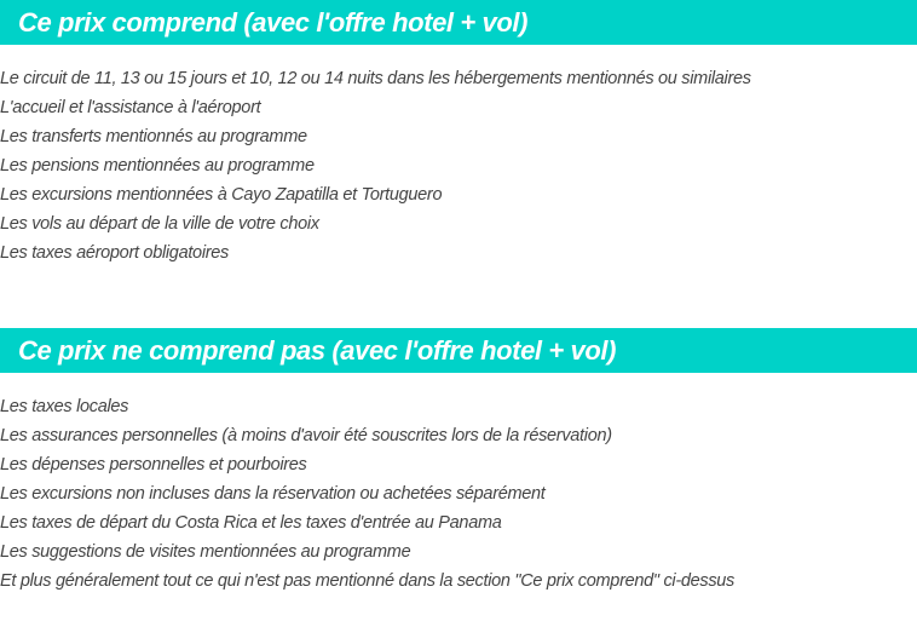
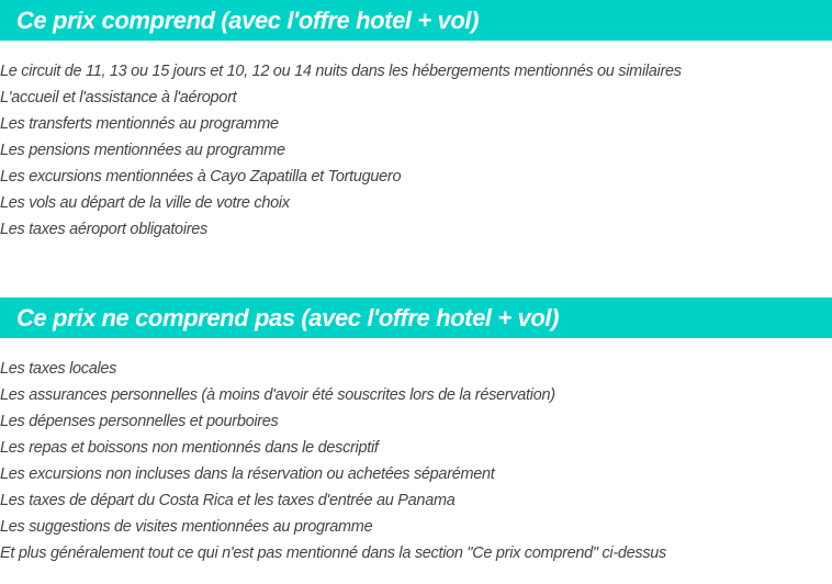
  Ce prix comprend (avec l'offre hotel + vol)
  Le circuit de 11, 13 ou 15 jours et 10, 12 ou 14 nuits dans les hébergements mentionnés ou similaires
  L'accueil et l'assistance à l'aéroport
  Les transferts mentionnés au programme
  Les pensions mentionnées au programme
  Les excursions mentionnées à Cayo Zapatilla et Tortuguero
  Les vols au départ de la ville de votre choix
  Les taxes aéroport obligatoires
  Ce prix ne comprend pas (avec l'offre hotel + vol)
  Les taxes locales
  Les assurances personnelles (à moins d'avoir été souscrites lors de la réservation)
  Les dépenses personnelles et pourboires
+ Les repas et boissons non mentionnés dans le descriptif
  Les excursions non incluses dans la réservation ou achetées séparément
  Les taxes de départ du Costa Rica et les taxes d'entrée au Panama
  Les suggestions de visites mentionnées au programme
  Et plus généralement tout ce qui n'est pas mentionné dans la section "Ce prix comprend" ci-dessus
